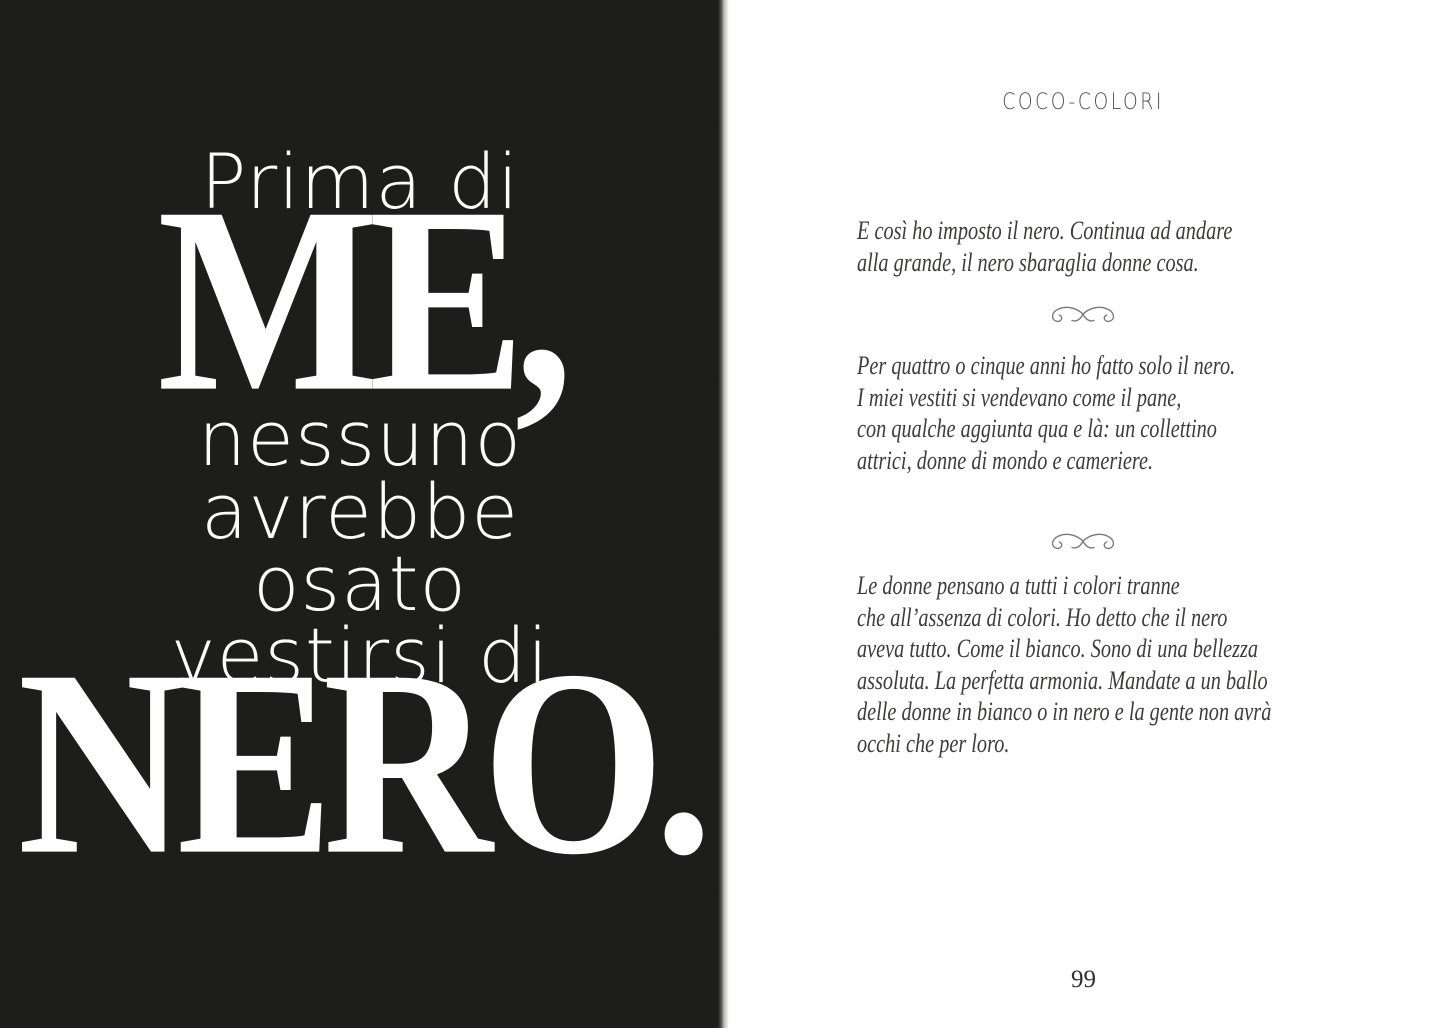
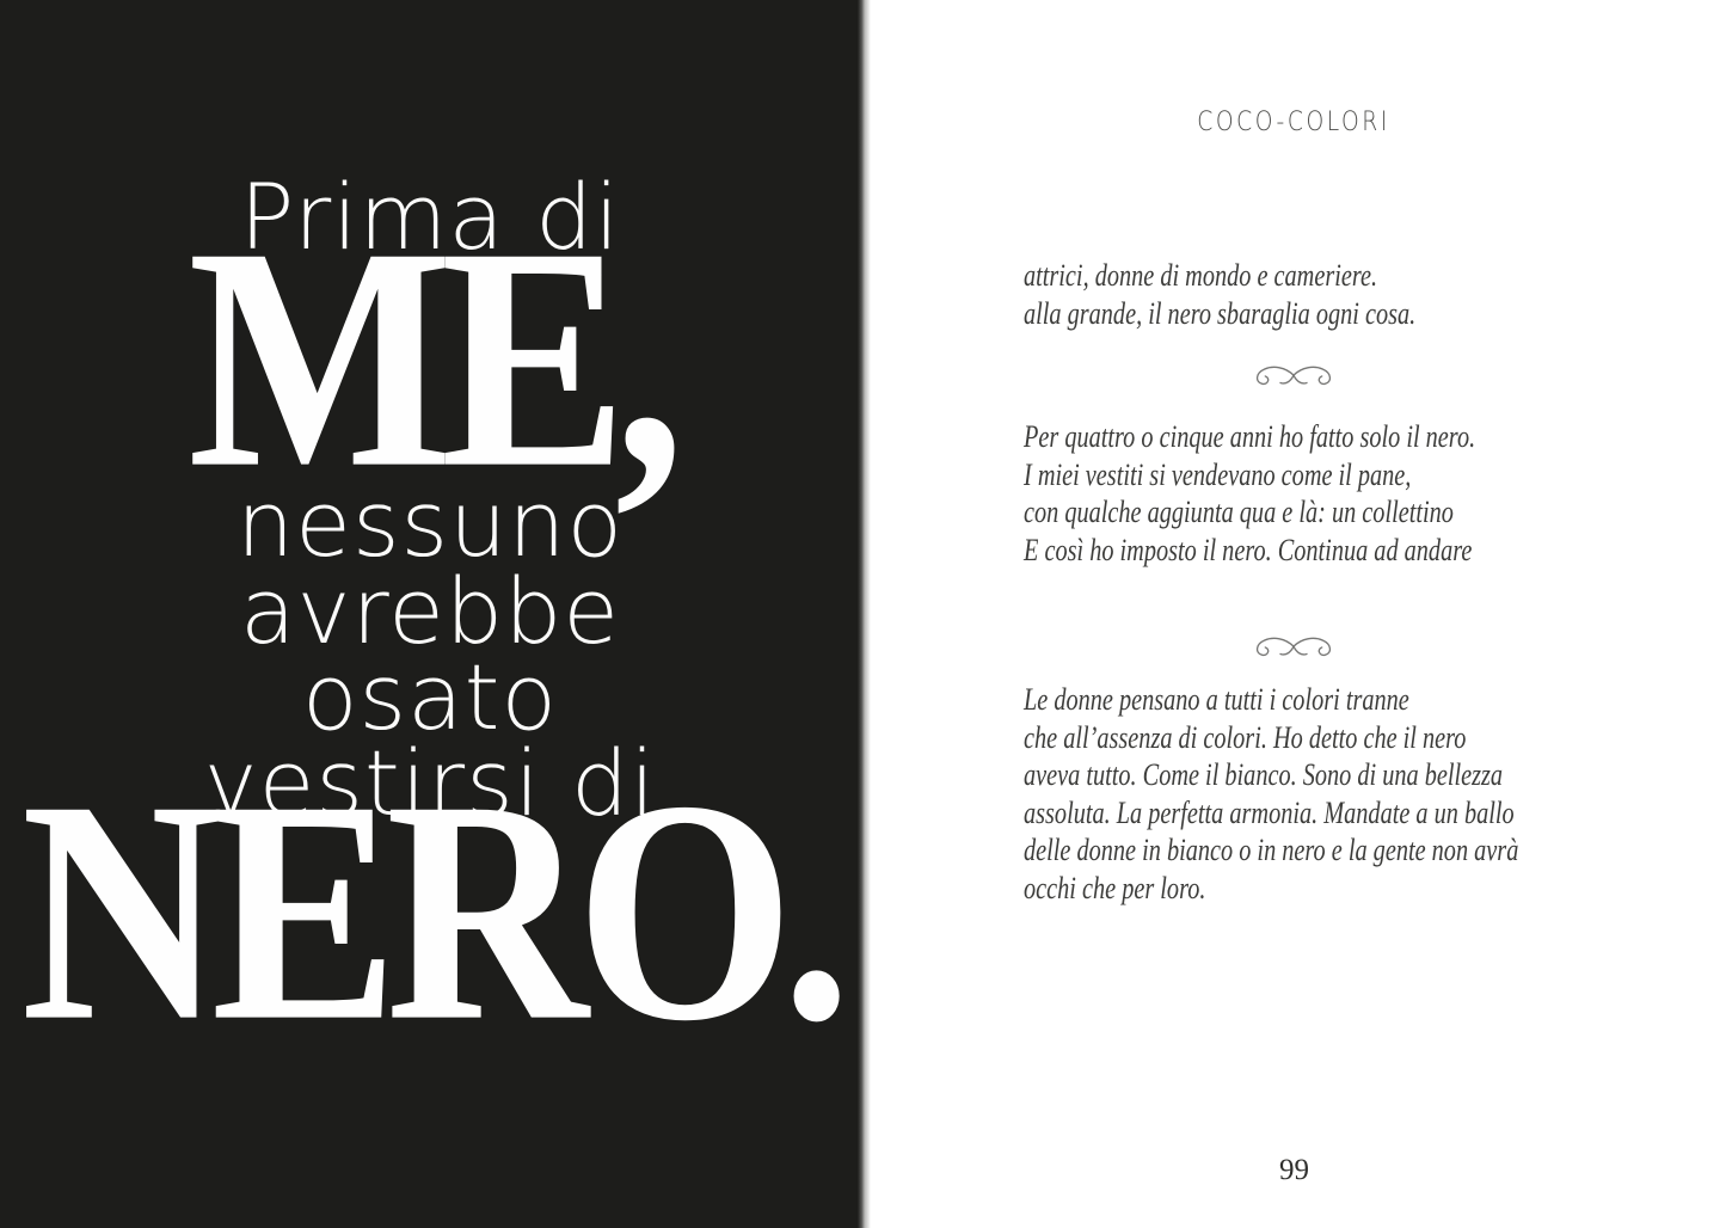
  Prima di
  ME,
  nessuno
  avrebbe
  osato
  vestirsi di
  NERO.
  COCO-COLORI
- E così ho imposto il nero. Continua ad andare
+ attrici, donne di mondo e cameriere.
- alla grande, il nero sbaraglia donne cosa.
+ alla grande, il nero sbaraglia ogni cosa.
  Per quattro o cinque anni ho fatto solo il nero.
  I miei vestiti si vendevano come il pane,
  con qualche aggiunta qua e là: un collettino
- attrici, donne di mondo e cameriere.
+ E così ho imposto il nero. Continua ad andare
  Le donne pensano a tutti i colori tranne
  che all’assenza di colori. Ho detto che il nero
  aveva tutto. Come il bianco. Sono di una bellezza
  assoluta. La perfetta armonia. Mandate a un ballo
  delle donne in bianco o in nero e la gente non avrà
  occhi che per loro.
  99
